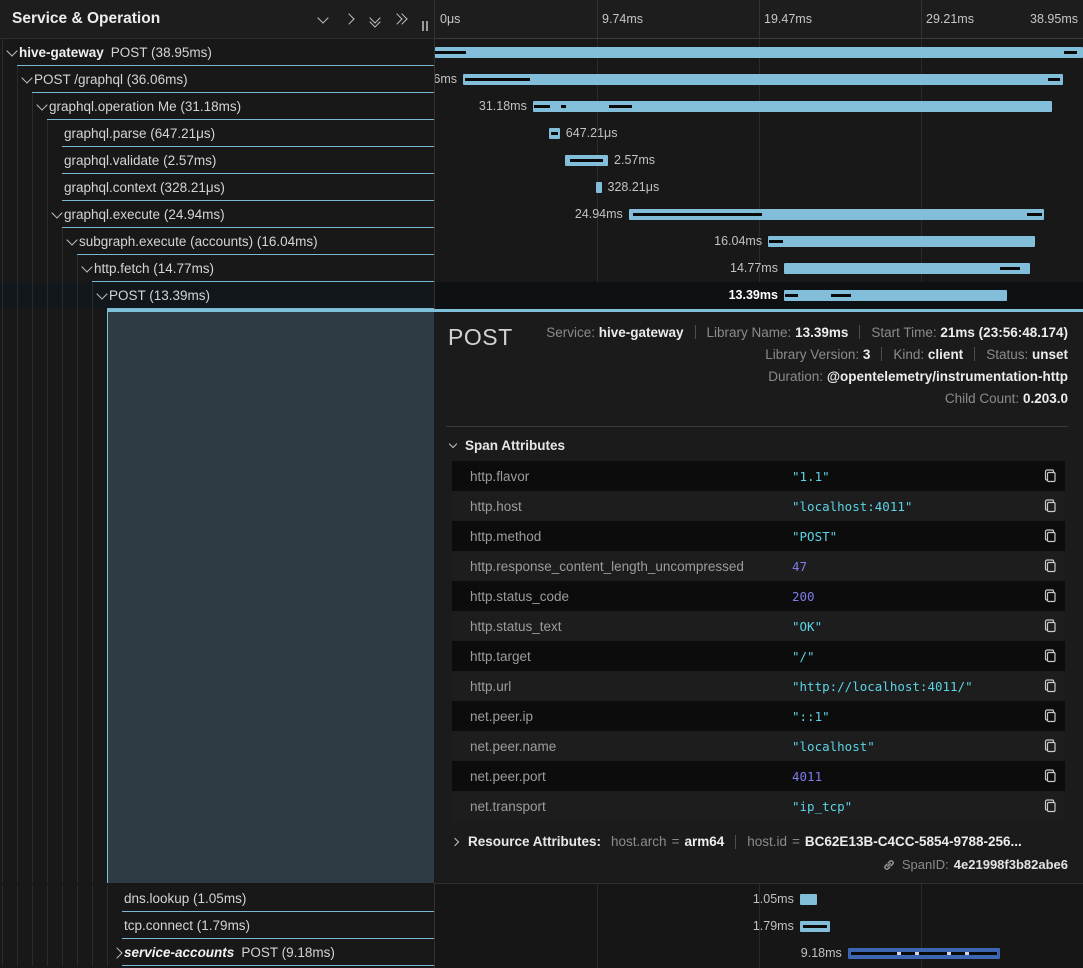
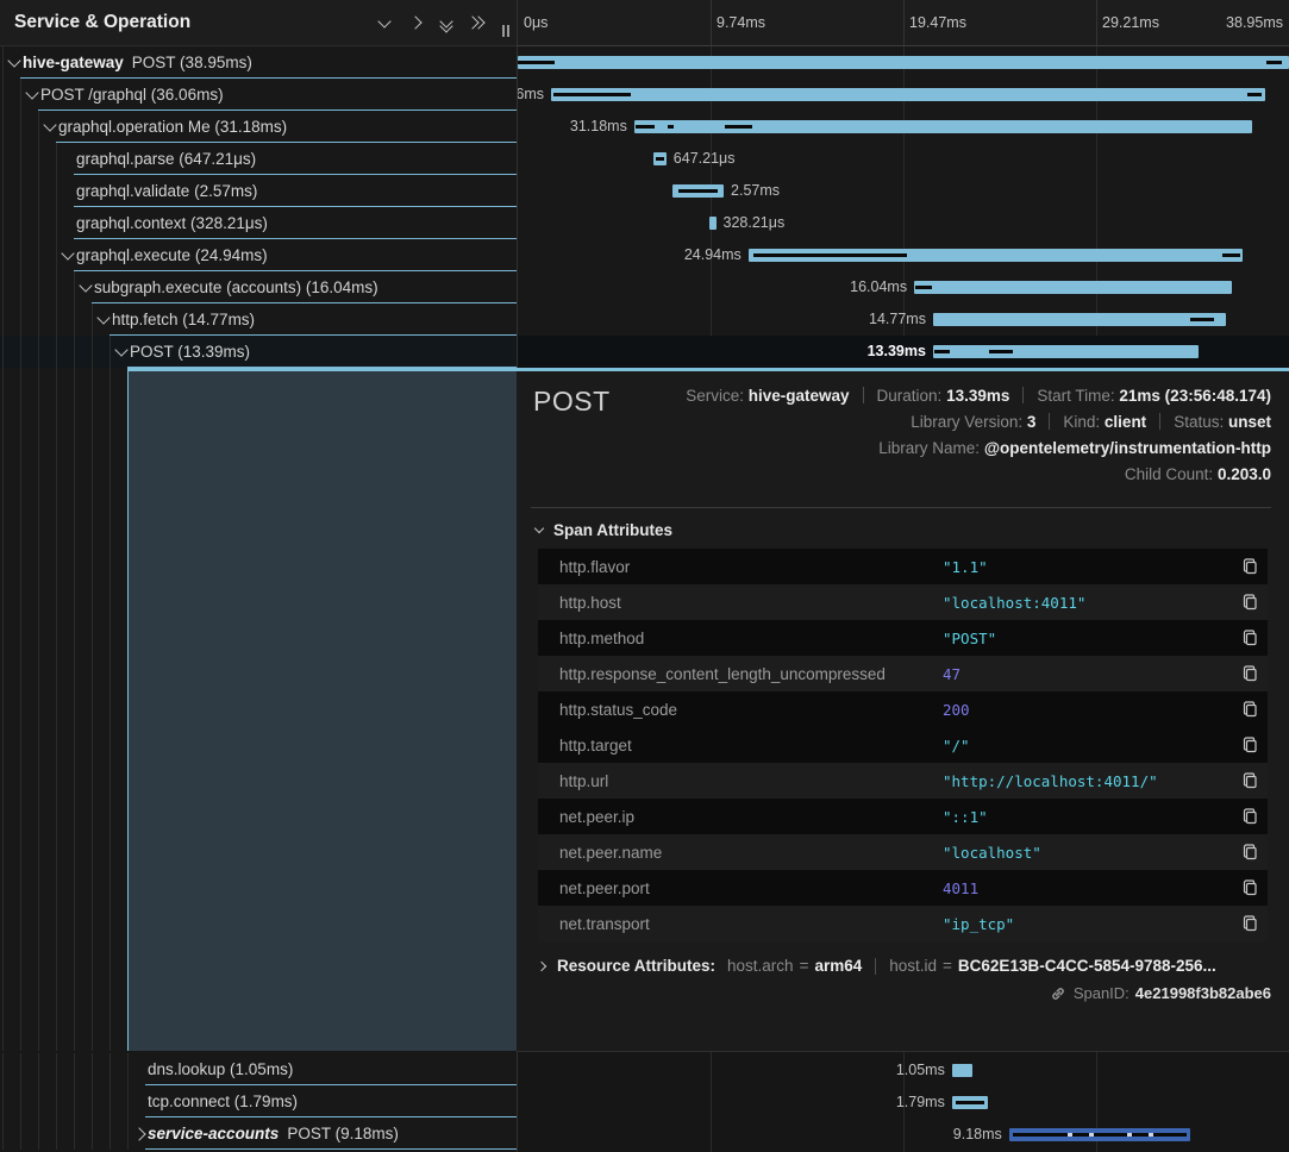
  Service & Operation
  0μs
  9.74ms
  19.47ms
  29.21ms
  38.95ms
  hive-gateway
  POST (38.95ms)
  POST /graphql (36.06ms)
  graphql.operation Me (31.18ms)
  graphql.parse (647.21μs)
  graphql.validate (2.57ms)
  graphql.context (328.21μs)
  graphql.execute (24.94ms)
  subgraph.execute (accounts) (16.04ms)
  http.fetch (14.77ms)
  POST (13.39ms)
  31.18ms
  647.21μs
  2.57ms
  328.21μs
  24.94ms
  16.04ms
  14.77ms
  13.39ms
  POST
- Service: hive-gateway Library Name: 13.39ms Start Time: 21ms (23:56:48.174)
+ Service: hive-gateway Duration: 13.39ms Start Time: 21ms (23:56:48.174)
  Library Version: 3 Kind: client Status: unset
- Duration: @opentelemetry/instrumentation-http
+ Library Name: @opentelemetry/instrumentation-http
  Child Count: 0.203.0
  Span Attributes
  http.flavor
  "1.1"
  http.host
  "localhost:4011"
  http.method
  "POST"
  http.response_content_length_uncompressed
  47
  http.status_code
  200
- http.status_text
- "OK"
  http.target
  "/"
  http.url
  "http://localhost:4011/"
  net.peer.ip
  "::1"
  net.peer.name
  "localhost"
  net.peer.port
  4011
  net.transport
  "ip_tcp"
  Resource Attributes:
  host.arch
  =
  arm64
  host.id
  =
  BC62E13B-C4CC-5854-9788-256...
  SpanID: 4e21998f3b82abe6
  dns.lookup (1.05ms)
  tcp.connect (1.79ms)
  service-accounts
  POST (9.18ms)
  1.05ms
  1.79ms
  9.18ms
